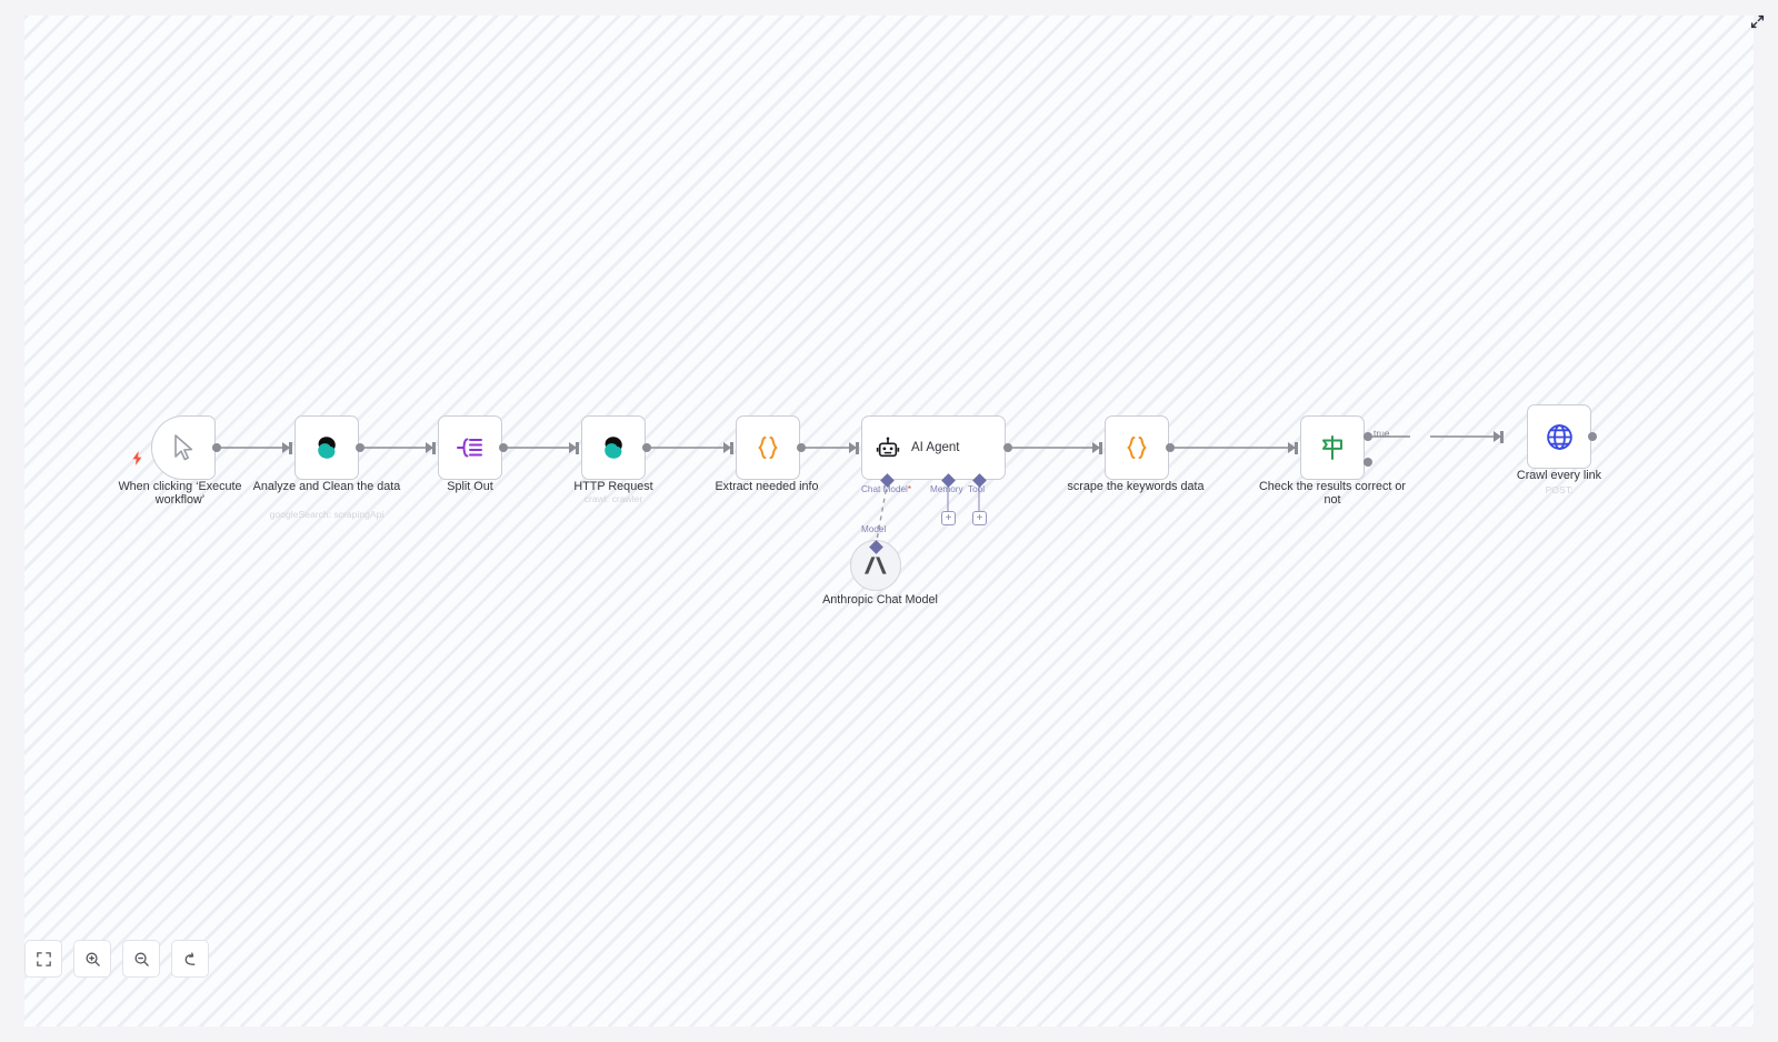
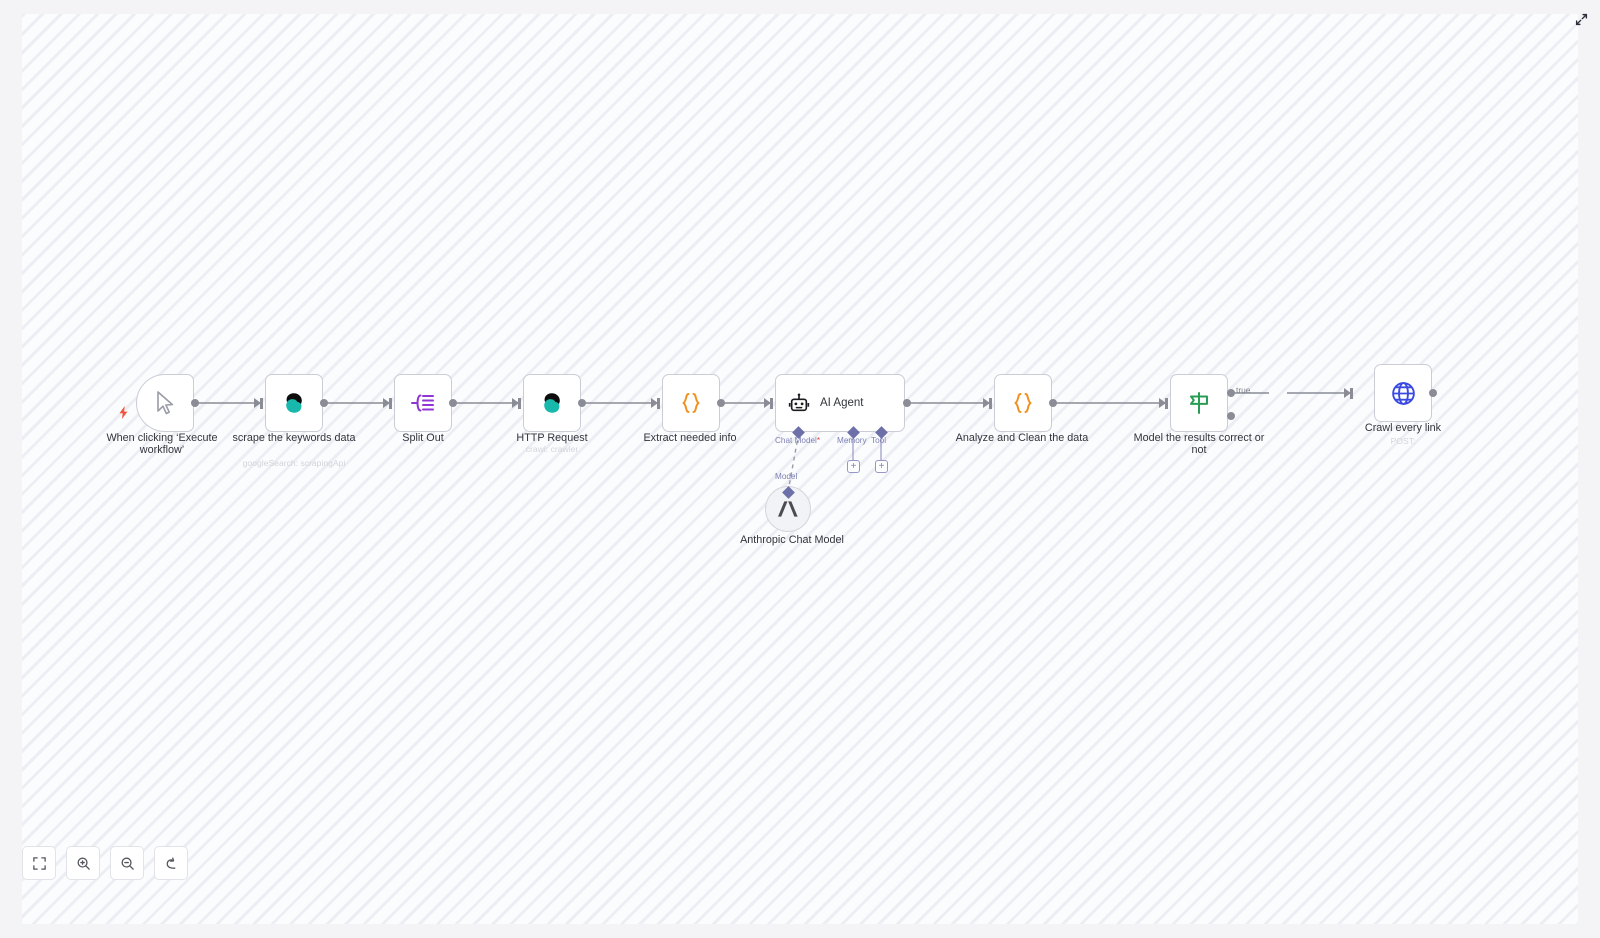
  When clicking ‘Execute workflow’
- Analyze and Clean the data
+ scrape the keywords data
  googleSearch: scrapingApi
  Split Out
  HTTP Request
  crawl: crawler
  Extract needed info
  AI Agent
  Chat Model*
  Memory
  +
  Tool
  +
  Model
  Anthropic Chat Model
- scrape the keywords data
+ Analyze and Clean the data
  true
- Check the results correct or not
+ Model the results correct or not
  Crawl every link
  POST:
